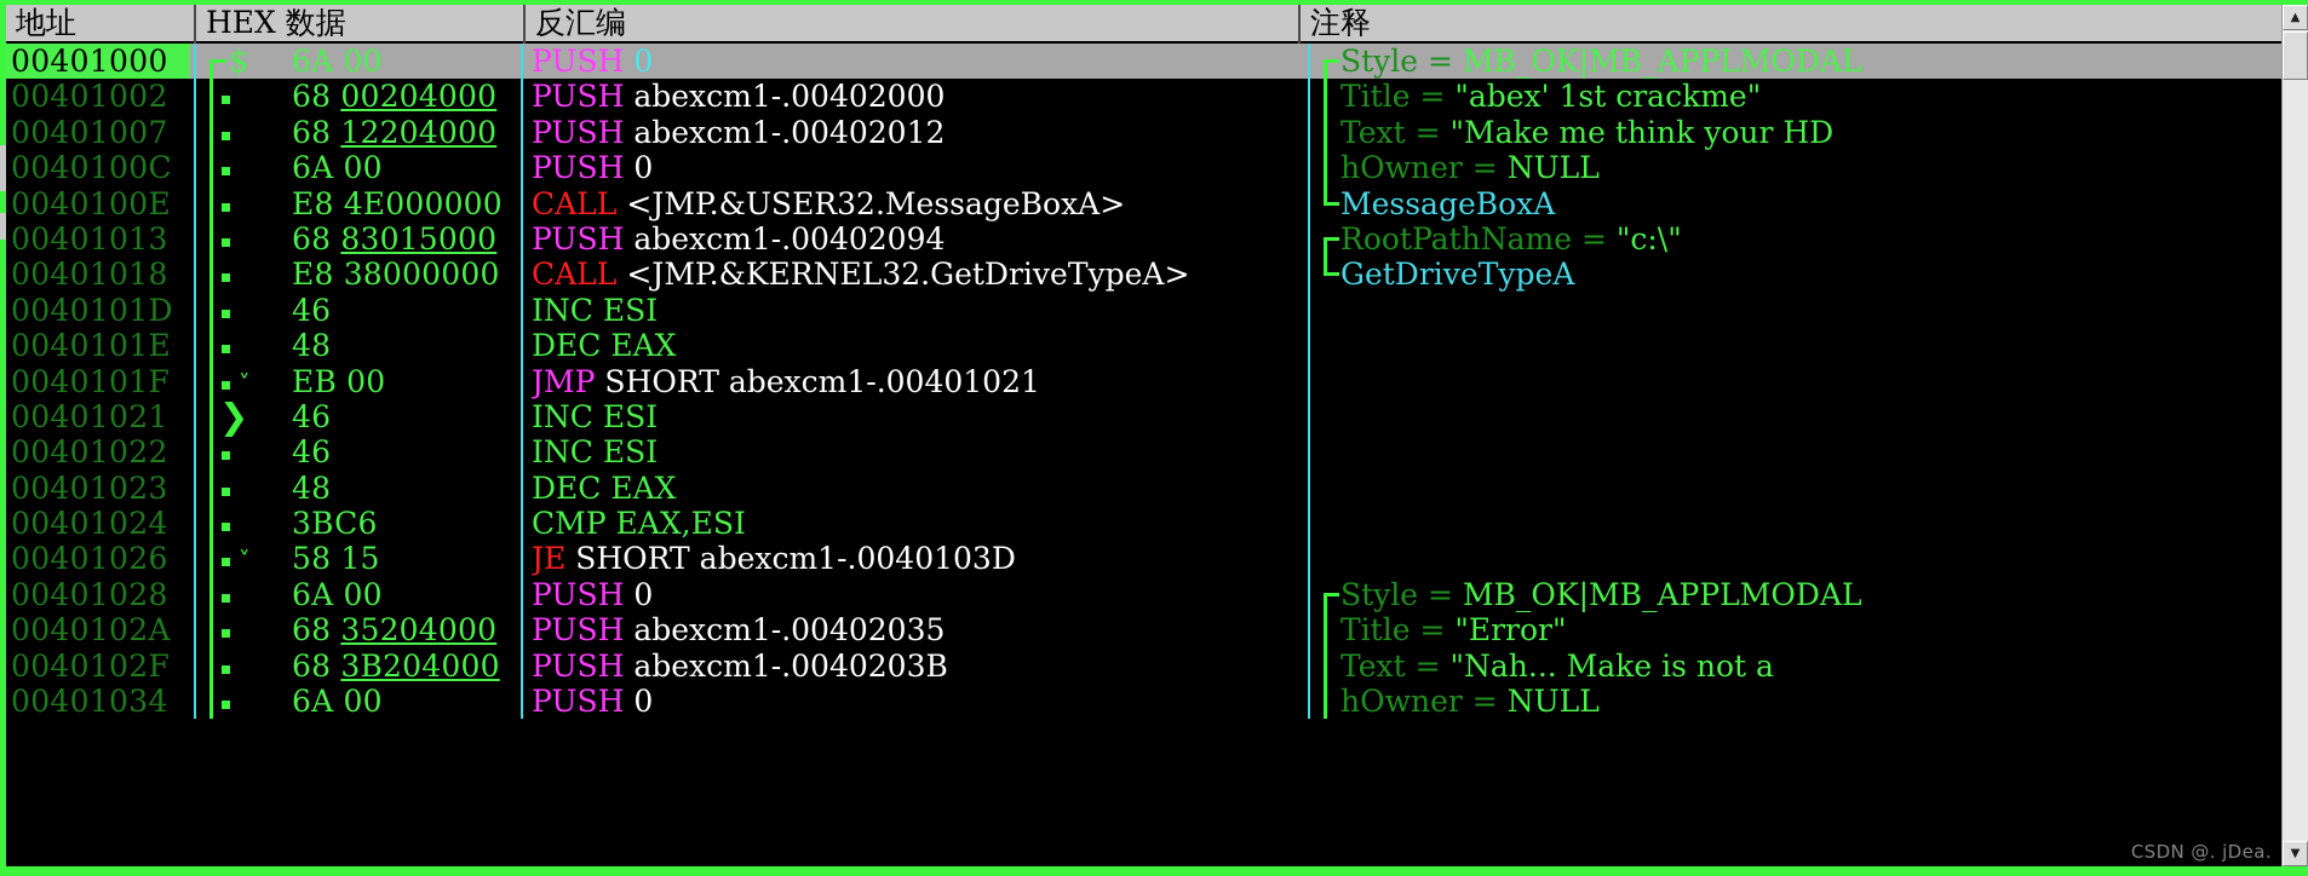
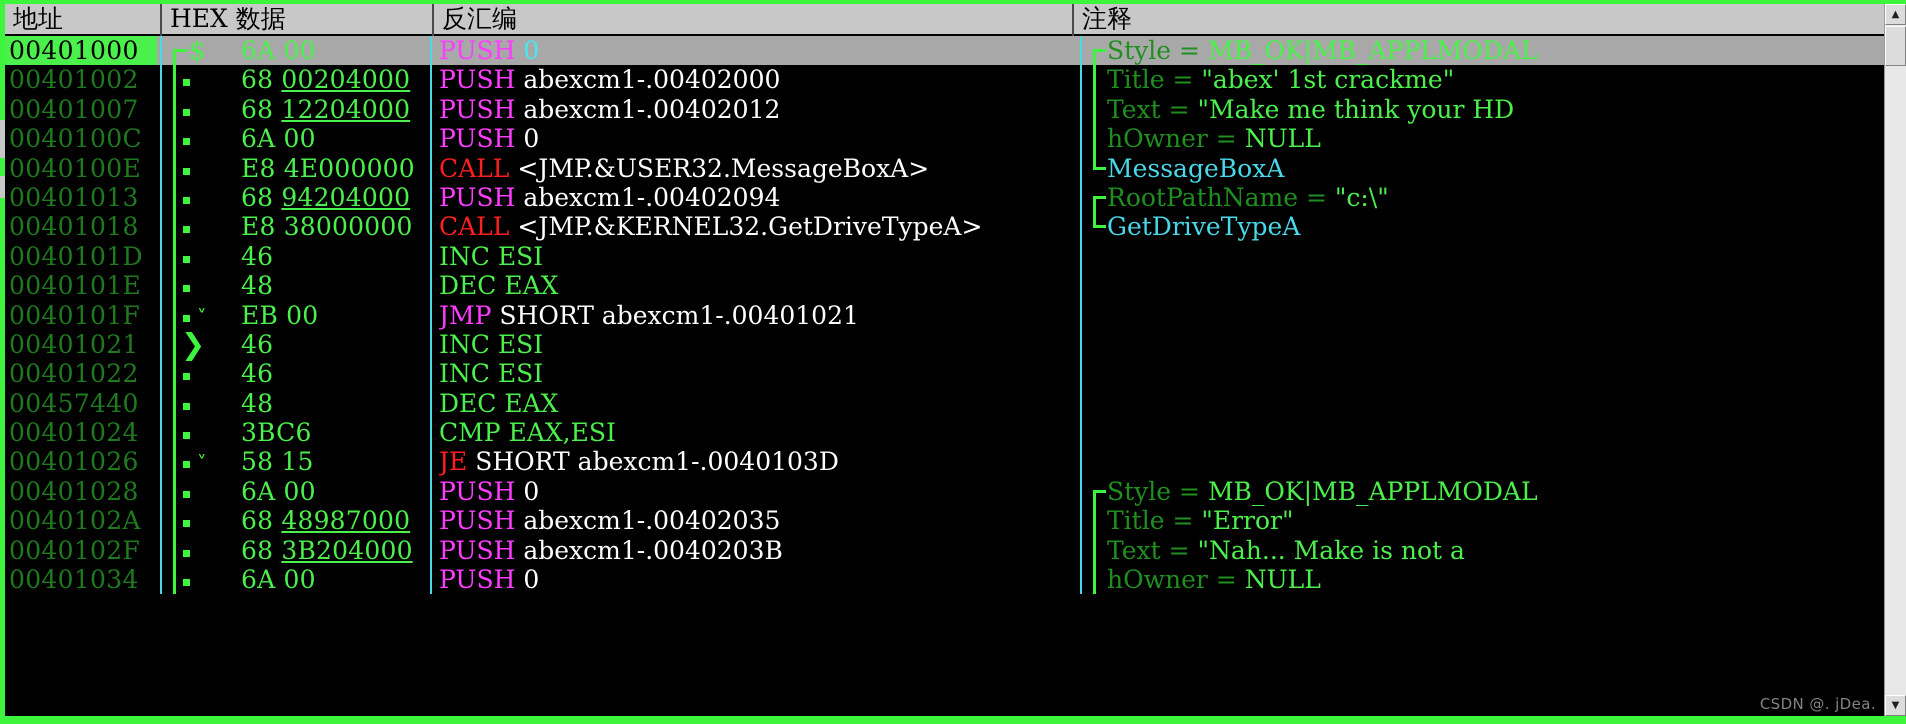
  地址
  HEX 数据
  反汇编
  注释
  00401000
  $
  6A 00
  PUSH 0
  Style = MB_OK|MB_APPLMODAL
  00401002
  68 00204000
  PUSH abexcm1-.00402000
  Title = "abex' 1st crackme"
  00401007
  68 12204000
  PUSH abexcm1-.00402012
  Text = "Make me think your HD
  0040100C
  6A 00
  PUSH 0
  hOwner = NULL
  0040100E
  E8 4E000000
  CALL <JMP.&USER32.MessageBoxA>
  MessageBoxA
  00401013
- 68 83015000
+ 68 94204000
  PUSH abexcm1-.00402094
  RootPathName = "c:\"
  00401018
  E8 38000000
  CALL <JMP.&KERNEL32.GetDriveTypeA>
  GetDriveTypeA
  0040101D
  46
  INC ESI
  0040101E
  48
  DEC EAX
  0040101F
  ˅
  EB 00
  JMP SHORT abexcm1-.00401021
  00401021
  ❯
  46
  INC ESI
  00401022
  46
  INC ESI
- 00401023
+ 00457440
  48
  DEC EAX
  00401024
  3BC6
  CMP EAX,ESI
  00401026
  ˅
  58 15
  JE SHORT abexcm1-.0040103D
  00401028
  6A 00
  PUSH 0
  Style = MB_OK|MB_APPLMODAL
  0040102A
- 68 35204000
+ 68 48987000
  PUSH abexcm1-.00402035
  Title = "Error"
  0040102F
  68 3B204000
  PUSH abexcm1-.0040203B
  Text = "Nah... Make is not a
  00401034
  6A 00
  PUSH 0
  hOwner = NULL
  ▲
  ▼
  CSDN @. jDea.
